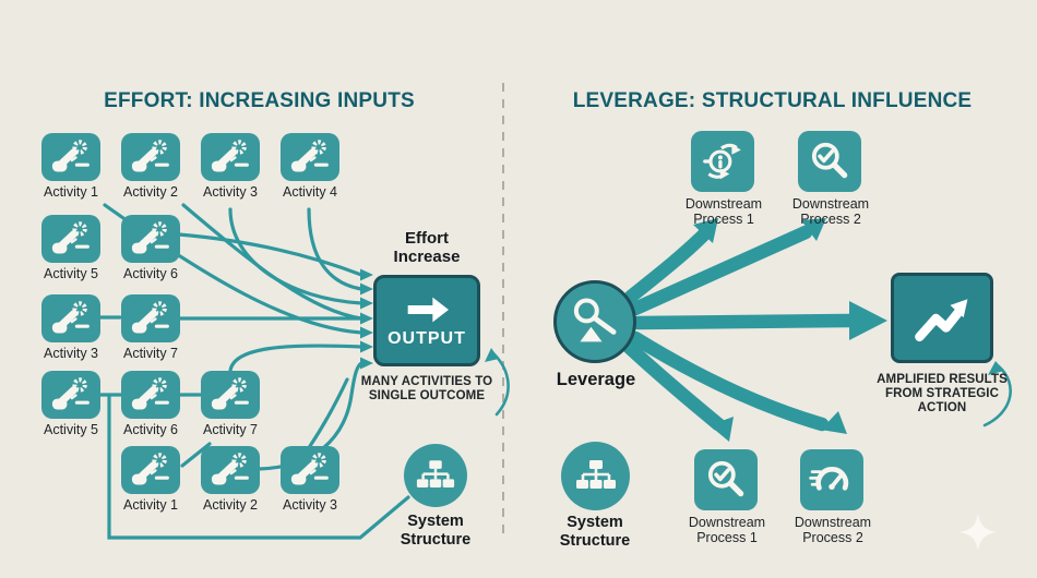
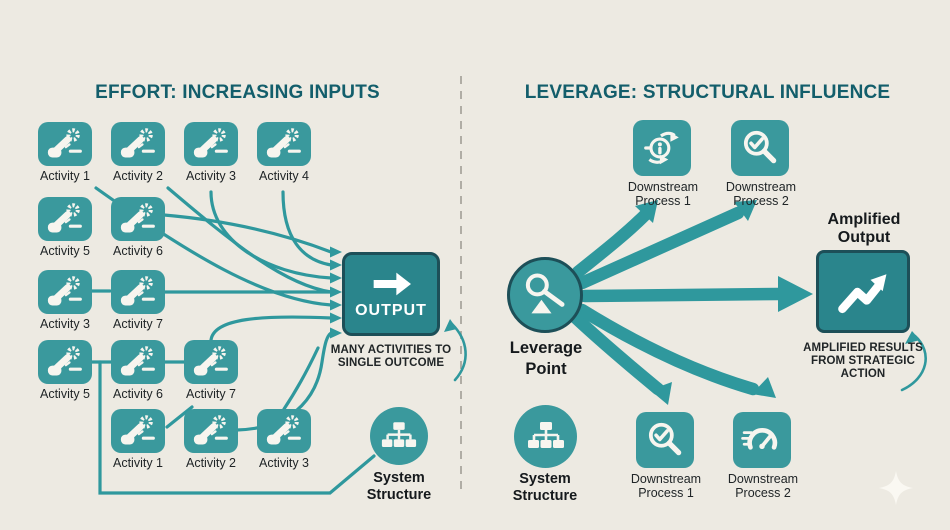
  EFFORT: INCREASING INPUTS
  LEVERAGE: STRUCTURAL INFLUENCE
  Activity 1
  Activity 2
  Activity 3
  Activity 4
  Activity 5
  Activity 6
  Activity 3
  Activity 7
  Activity 5
  Activity 6
  Activity 7
  Activity 1
  Activity 2
  Activity 3
- Effort
- Increase
  OUTPUT
  MANY ACTIVITIES TO
  SINGLE OUTCOME
  System
  Structure
  Downstream
  Process 1
  Downstream
  Process 2
  Leverage
+ Point
+ Amplified
+ Output
  AMPLIFIED RESULTS
  FROM STRATEGIC
  ACTION
  System
  Structure
  Downstream
  Process 1
  Downstream
  Process 2
